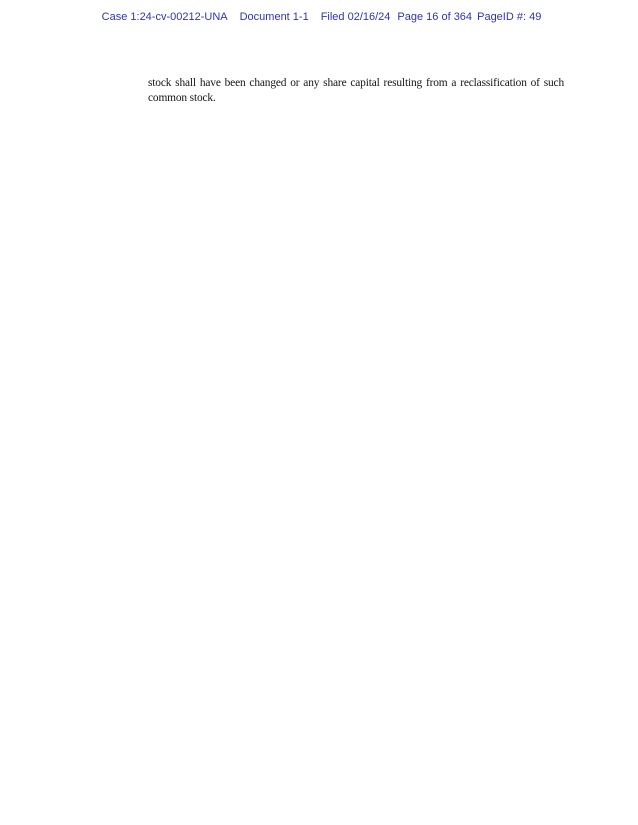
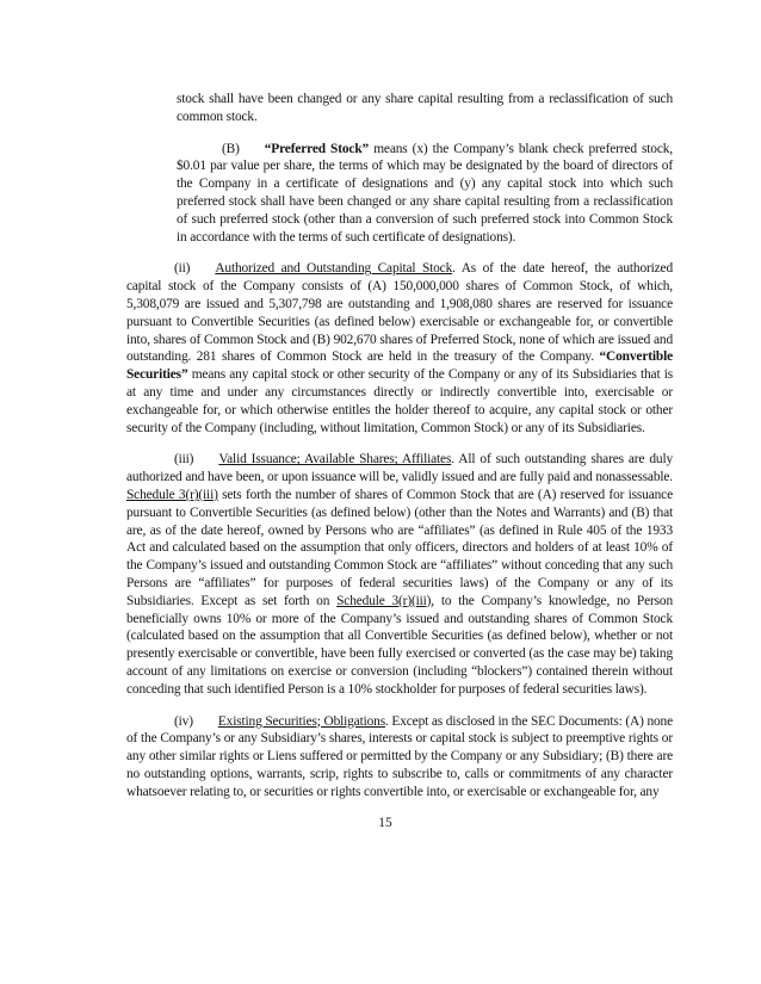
- Case 1:24-cv-00212-UNA Document 1-1 Filed 02/16/24 Page 16 of 364 PageID #: 49
  stock shall have been changed or any share capital resulting from a reclassification of such common stock.
+ (B) “Preferred Stock” means (x) the Company’s blank check preferred stock, $0.01 par value per share, the terms of which may be designated by the board of directors of the Company in a certificate of designations and (y) any capital stock into which such preferred stock shall have been changed or any share capital resulting from a reclassification of such preferred stock (other than a conversion of such preferred stock into Common Stock in accordance with the terms of such certificate of designations).
+ (ii) Authorized and Outstanding Capital Stock. As of the date hereof, the authorized capital stock of the Company consists of (A) 150,000,000 shares of Common Stock, of which, 5,308,079 are issued and 5,307,798 are outstanding and 1,908,080 shares are reserved for issuance pursuant to Convertible Securities (as defined below) exercisable or exchangeable for, or convertible into, shares of Common Stock and (B) 902,670 shares of Preferred Stock, none of which are issued and outstanding. 281 shares of Common Stock are held in the treasury of the Company. “Convertible Securities” means any capital stock or other security of the Company or any of its Subsidiaries that is at any time and under any circumstances directly or indirectly convertible into, exercisable or exchangeable for, or which otherwise entitles the holder thereof to acquire, any capital stock or other security of the Company (including, without limitation, Common Stock) or any of its Subsidiaries.
+ (iii) Valid Issuance; Available Shares; Affiliates. All of such outstanding shares are duly authorized and have been, or upon issuance will be, validly issued and are fully paid and nonassessable. Schedule 3(r)(iii) sets forth the number of shares of Common Stock that are (A) reserved for issuance pursuant to Convertible Securities (as defined below) (other than the Notes and Warrants) and (B) that are, as of the date hereof, owned by Persons who are “affiliates” (as defined in Rule 405 of the 1933 Act and calculated based on the assumption that only officers, directors and holders of at least 10% of the Company’s issued and outstanding Common Stock are “affiliates” without conceding that any such Persons are “affiliates” for purposes of federal securities laws) of the Company or any of its Subsidiaries. Except as set forth on Schedule 3(r)(iii), to the Company’s knowledge, no Person beneficially owns 10% or more of the Company’s issued and outstanding shares of Common Stock (calculated based on the assumption that all Convertible Securities (as defined below), whether or not presently exercisable or convertible, have been fully exercised or converted (as the case may be) taking account of any limitations on exercise or conversion (including “blockers”) contained therein without conceding that such identified Person is a 10% stockholder for purposes of federal securities laws).
+ (iv) Existing Securities; Obligations. Except as disclosed in the SEC Documents: (A) none of the Company’s or any Subsidiary’s shares, interests or capital stock is subject to preemptive rights or any other similar rights or Liens suffered or permitted by the Company or any Subsidiary; (B) there are no outstanding options, warrants, scrip, rights to subscribe to, calls or commitments of any character whatsoever relating to, or securities or rights convertible into, or exercisable or exchangeable for, any
+ 15
